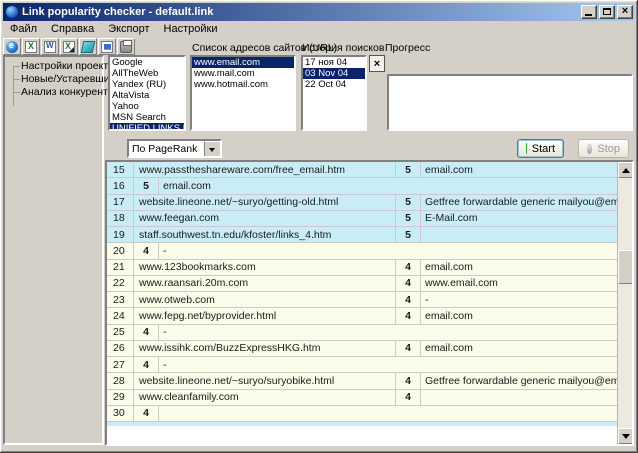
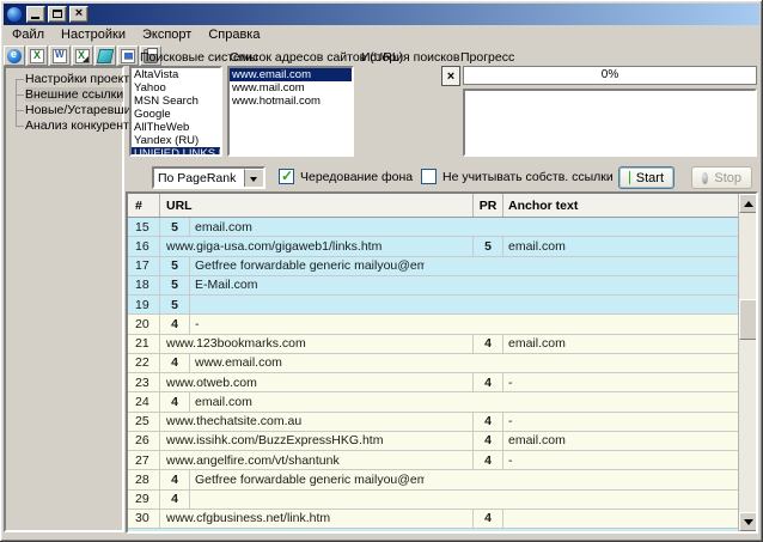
- Link popularity checker - default.link
  ×
  Файл
- Справка
+ Настройки
  Экспорт
- Настройки
+ Справка
+ Поисковые системы
  Список адресов сайтов (URL)
  История поисков
  Прогресс
  Настройки проект
+ Внешние ссылки
  Новые/Устаревши
  Анализ конкурент
- Google
+ AltaVista
- AllTheWeb
+ Yahoo
- Yandex (RU)
+ MSN Search
- AltaVista
+ Google
- Yahoo
+ AllTheWeb
- MSN Search
+ Yandex (RU)
  UNIFIED LINKS
  www.email.com
  www.mail.com
  www.hotmail.com
- 17 ноя 04
- 03 Nov 04
- 22 Oct 04
  ×
+ 0%
  По PageRank
+ Чередование фона
+ Не учитывать собств. ссылки
  Start
  Stop
+ #
+ URL
+ PR
+ Anchor text
  15
- www.passtheshareware.com/free_email.htm
  5
  email.com
  16
+ www.giga-usa.com/gigaweb1/links.htm
  5
  email.com
  17
- website.lineone.net/~suryo/getting-old.html
  5
  Getfree forwardable generic mailyou@em
  18
- www.feegan.com
  5
  E-Mail.com
  19
- staff.southwest.tn.edu/kfoster/links_4.htm
  5
  20
  4
  -
  21
  www.123bookmarks.com
  4
  email.com
  22
- www.raansari.20m.com
  4
  www.email.com
  23
  www.otweb.com
  4
  -
  24
- www.fepg.net/byprovider.html
  4
  email.com
  25
+ www.thechatsite.com.au
  4
  -
  26
  www.issihk.com/BuzzExpressHKG.htm
  4
  email.com
  27
+ www.angelfire.com/vt/shantunk
  4
  -
  28
- website.lineone.net/~suryo/suryobike.html
  4
  Getfree forwardable generic mailyou@em
  29
- www.cleanfamily.com
  4
  30
+ www.cfgbusiness.net/link.htm
  4
